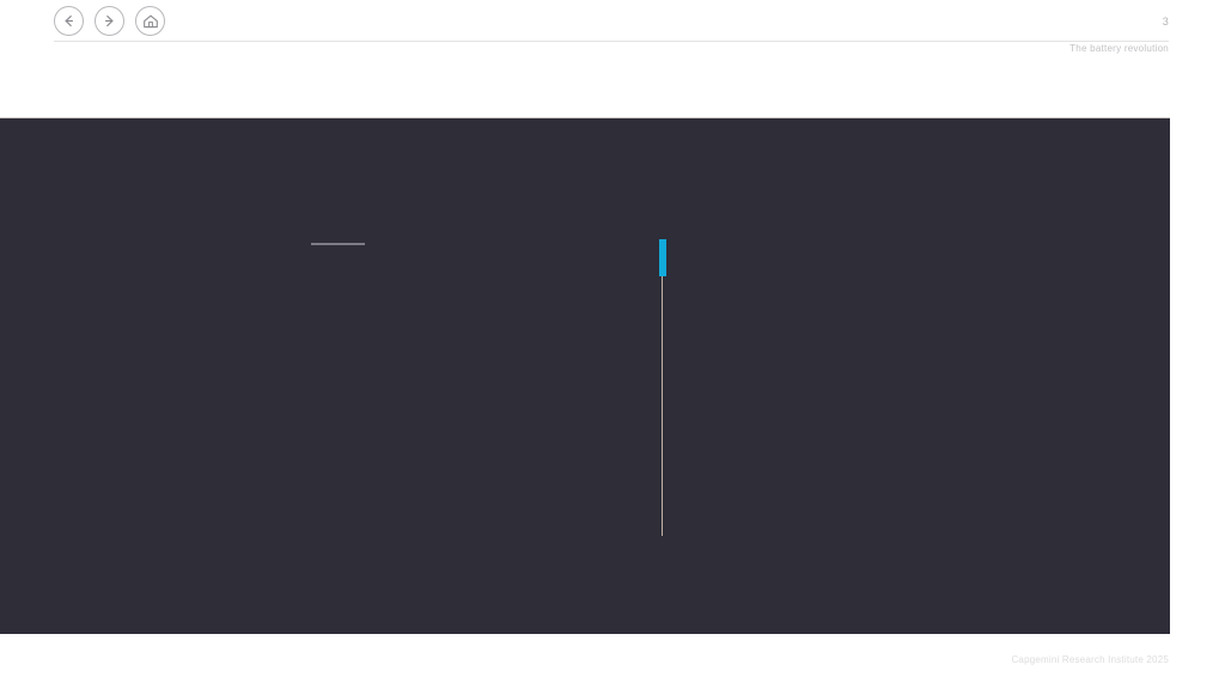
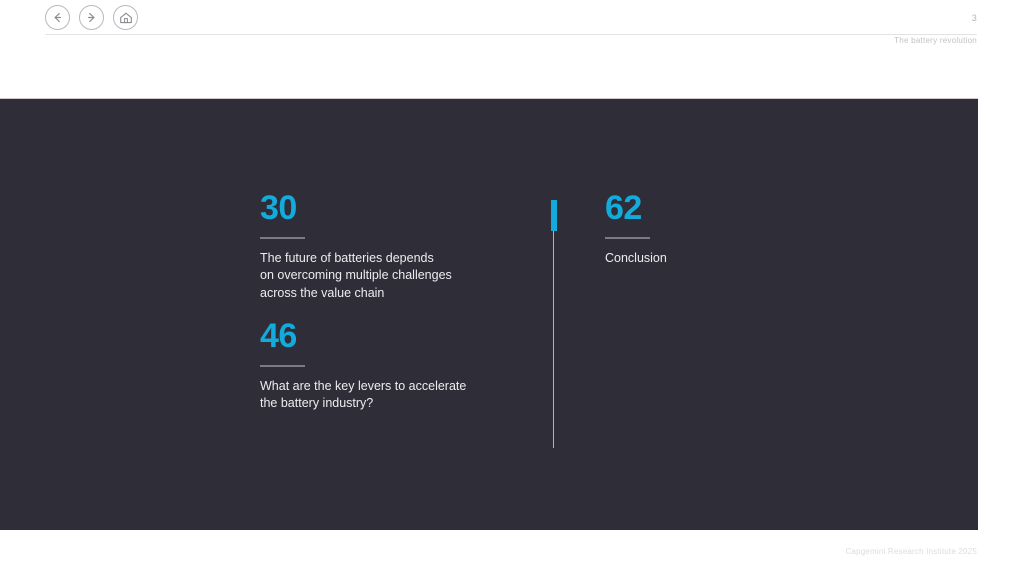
  3
  The battery revolution
+ 30
+ The future of batteries depends
+ on overcoming multiple challenges
+ across the value chain
+ 46
+ What are the key levers to accelerate
+ the battery industry?
+ 62
+ Conclusion
  Capgemini Research Institute 2025
